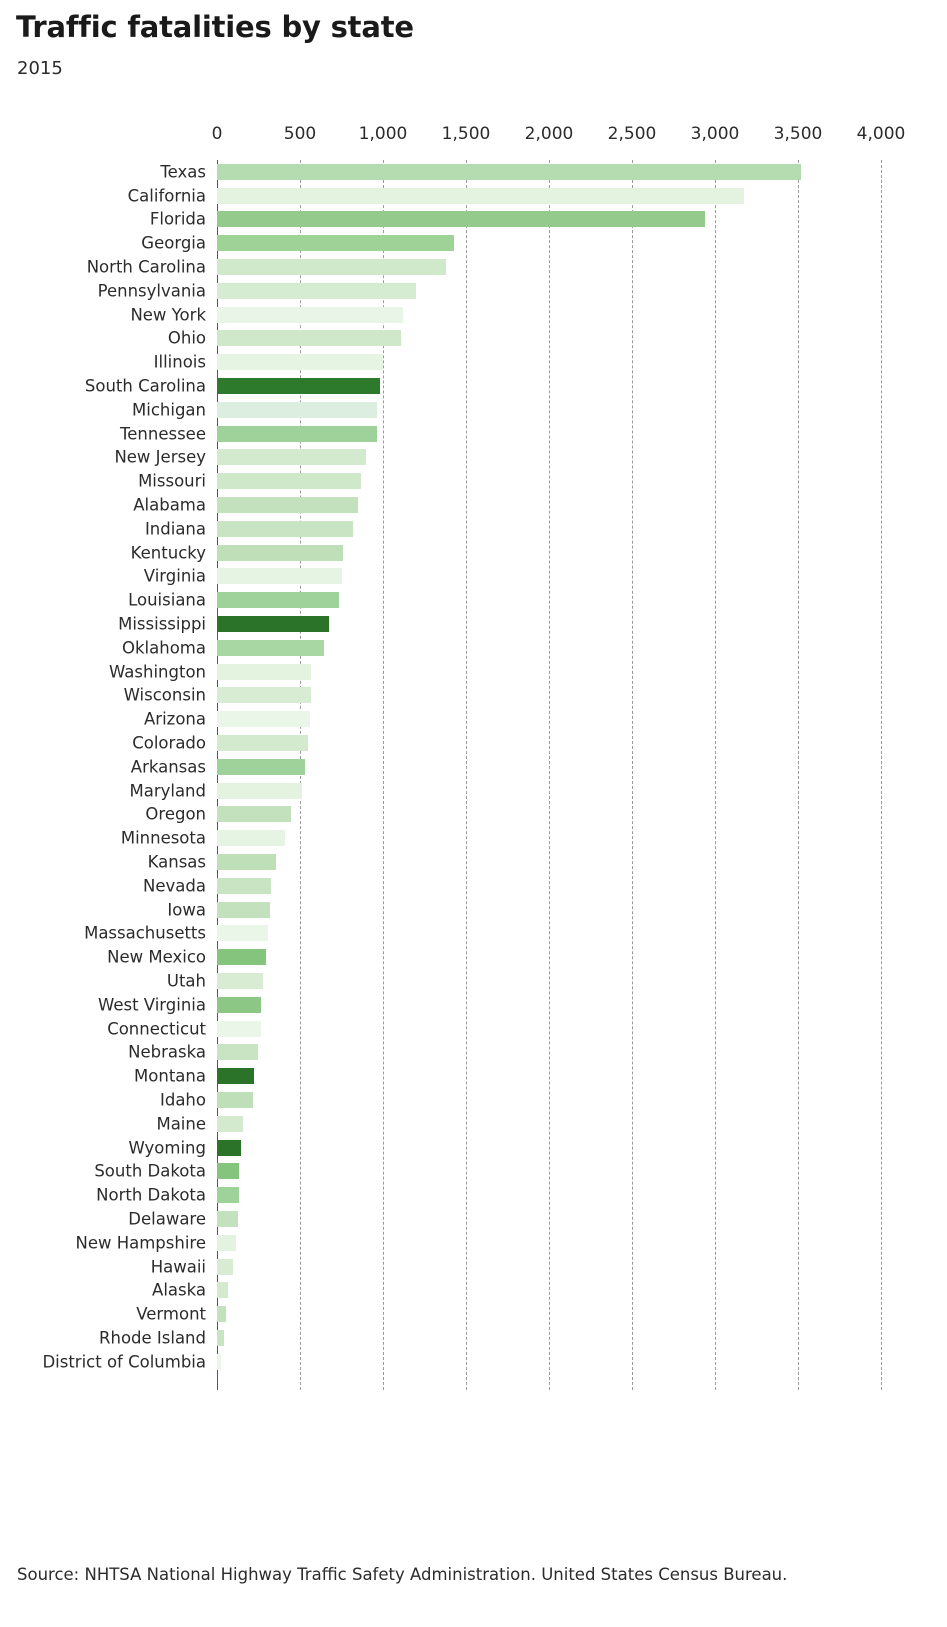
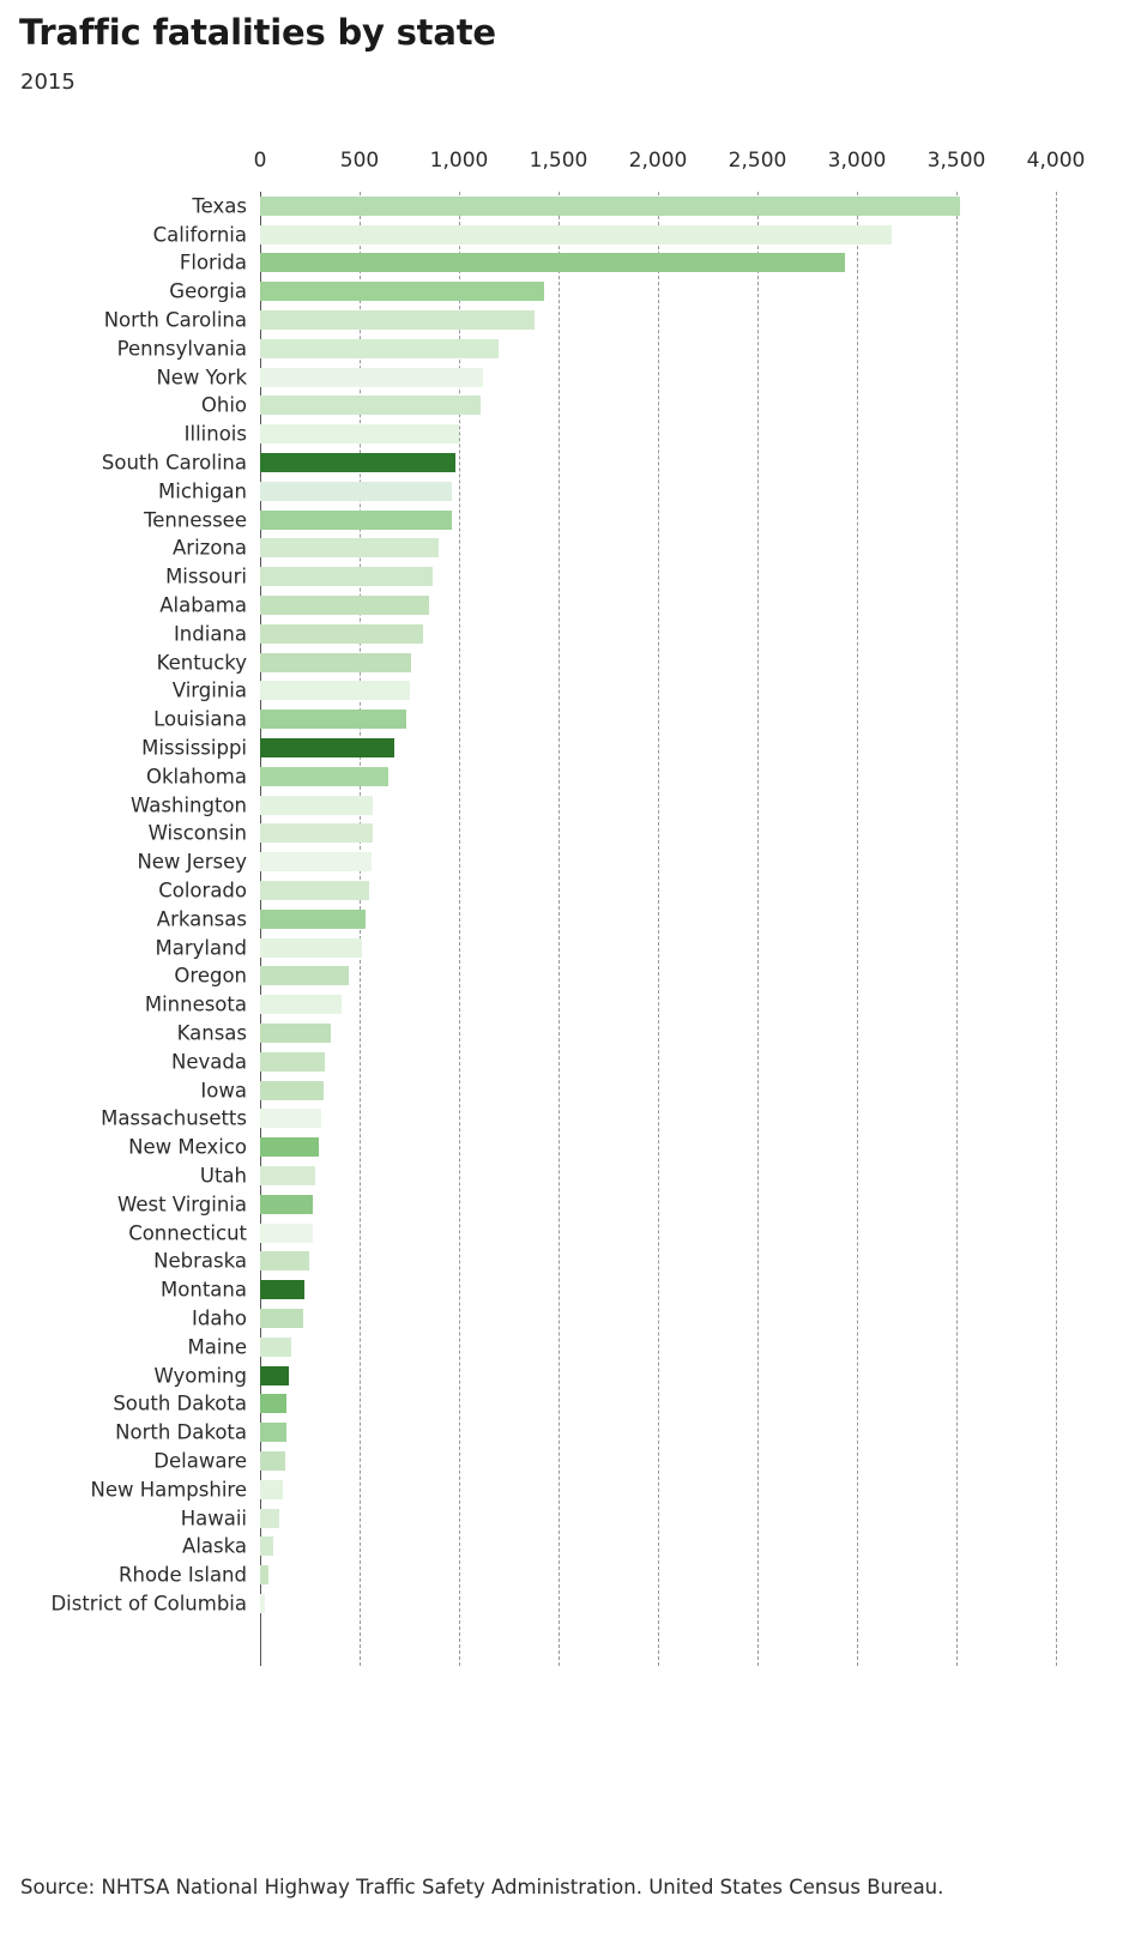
  Traffic fatalities by state
  2015
  0
  500
  1,000
  1,500
  2,000
  2,500
  3,000
  3,500
  4,000
  Texas
  California
  Florida
  Georgia
  North Carolina
  Pennsylvania
  New York
  Ohio
  Illinois
  South Carolina
  Michigan
  Tennessee
- New Jersey
+ Arizona
  Missouri
  Alabama
  Indiana
  Kentucky
  Virginia
  Louisiana
  Mississippi
  Oklahoma
  Washington
  Wisconsin
- Arizona
+ New Jersey
  Colorado
  Arkansas
  Maryland
  Oregon
  Minnesota
  Kansas
  Nevada
  Iowa
  Massachusetts
  New Mexico
  Utah
  West Virginia
  Connecticut
  Nebraska
  Montana
  Idaho
  Maine
  Wyoming
  South Dakota
  North Dakota
  Delaware
  New Hampshire
  Hawaii
  Alaska
- Vermont
  Rhode Island
  District of Columbia
  Source: NHTSA National Highway Traffic Safety Administration. United States Census Bureau.
